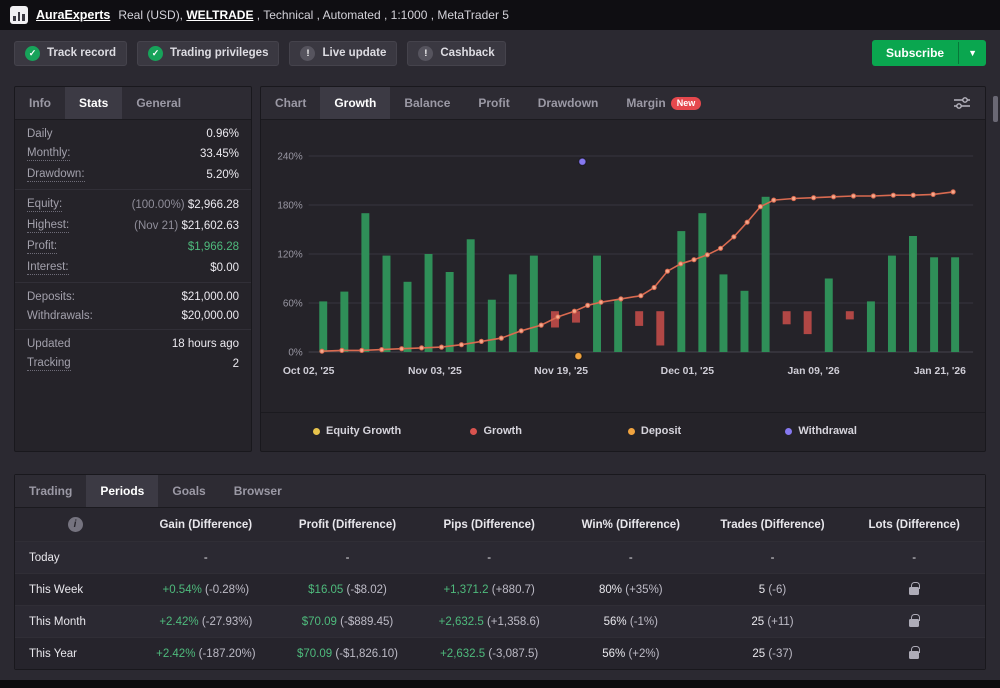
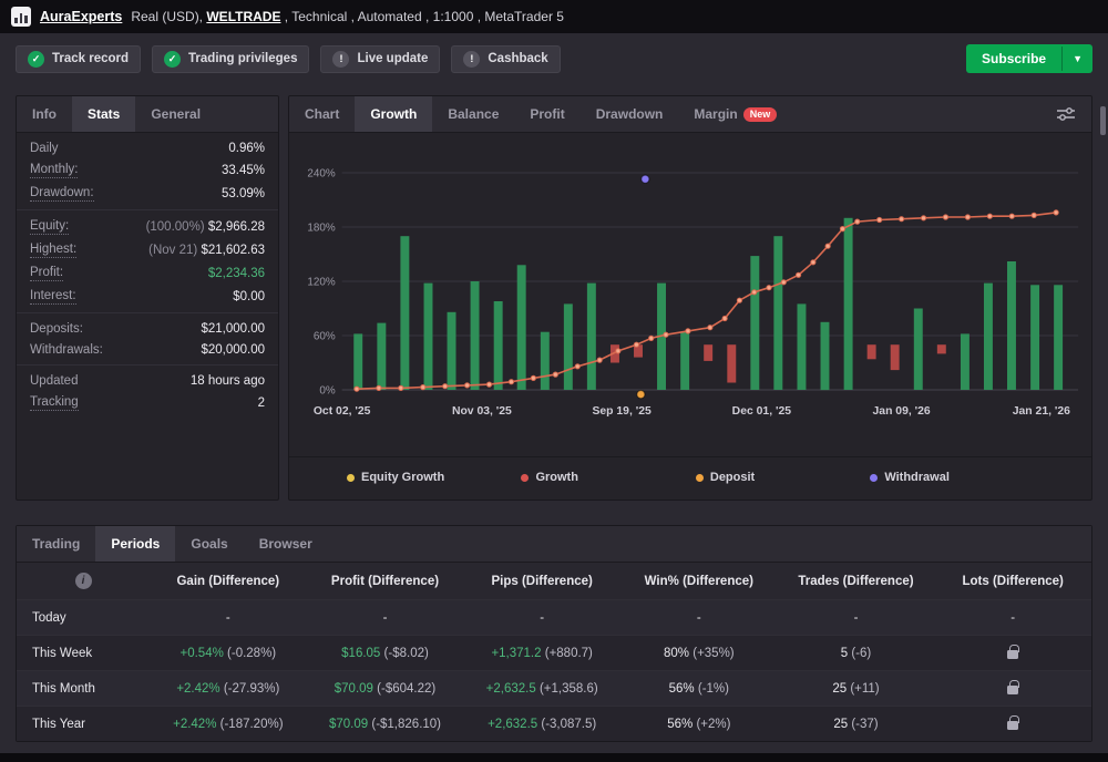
  AuraExperts
  Real (USD), WELTRADE , Technical , Automated , 1:1000 , MetaTrader 5
  ✓
  Track record
  ✓
  Trading privileges
  !
  Live update
  !
  Cashback
  Subscribe
  ▼
  Info
  Stats
  General
  Daily
  0.96%
  Monthly:
  33.45%
  Drawdown:
- 5.20%
+ 53.09%
  Equity:
  (100.00%) $2,966.28
  Highest:
  (Nov 21) $21,602.63
  Profit:
- $1,966.28
+ $2,234.36
  Interest:
  $0.00
  Deposits:
  $21,000.00
  Withdrawals:
  $20,000.00
  Updated
  18 hours ago
  Tracking
  2
  Chart
  Growth
  Balance
  Profit
  Drawdown
  Margin New
  0%
  60%
  120%
  180%
  240%
  Oct 02, '25
  Nov 03, '25
- Nov 19, '25
+ Sep 19, '25
  Dec 01, '25
  Jan 09, '26
  Jan 21, '26
  Equity Growth
  Growth
  Deposit
  Withdrawal
  Trading
  Periods
  Goals
  Browser
  i
  Gain (Difference)
  Profit (Difference)
  Pips (Difference)
  Win% (Difference)
  Trades (Difference)
  Lots (Difference)
  Today
  -
  -
  -
  -
  -
  -
  This Week
  +0.54% (-0.28%)
  $16.05 (-$8.02)
  +1,371.2 (+880.7)
  80% (+35%)
  5 (-6)
  This Month
  +2.42% (-27.93%)
- $70.09 (-$889.45)
+ $70.09 (-$604.22)
  +2,632.5 (+1,358.6)
  56% (-1%)
  25 (+11)
  This Year
  +2.42% (-187.20%)
  $70.09 (-$1,826.10)
  +2,632.5 (-3,087.5)
  56% (+2%)
  25 (-37)
